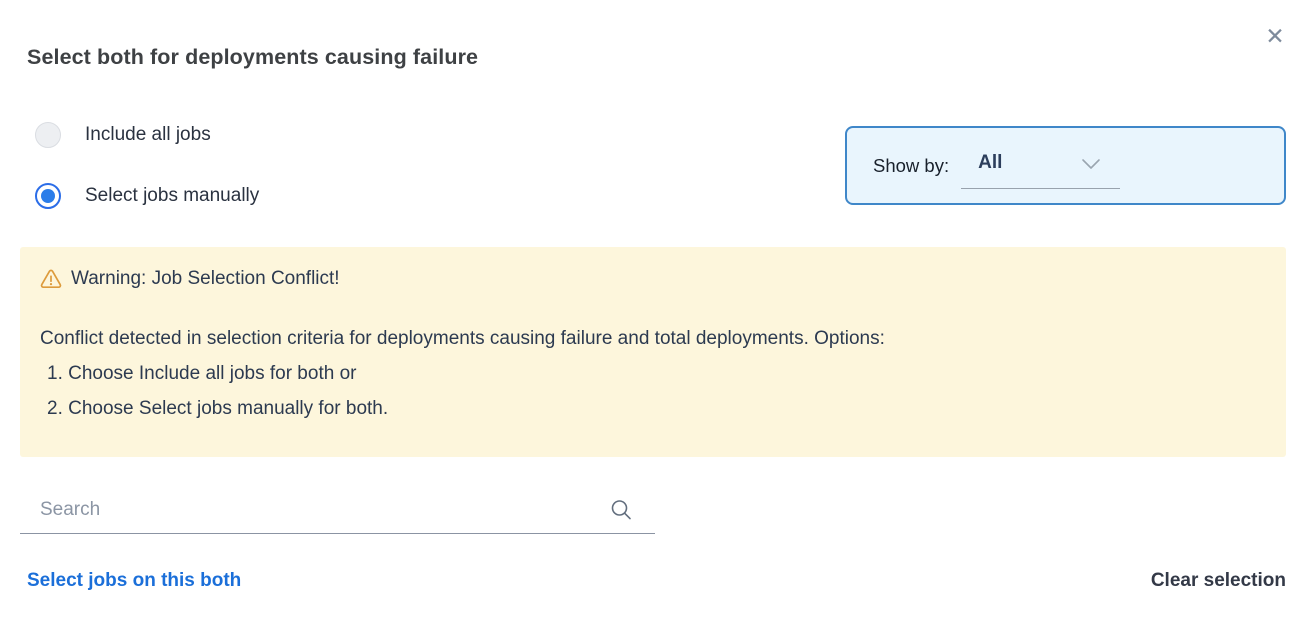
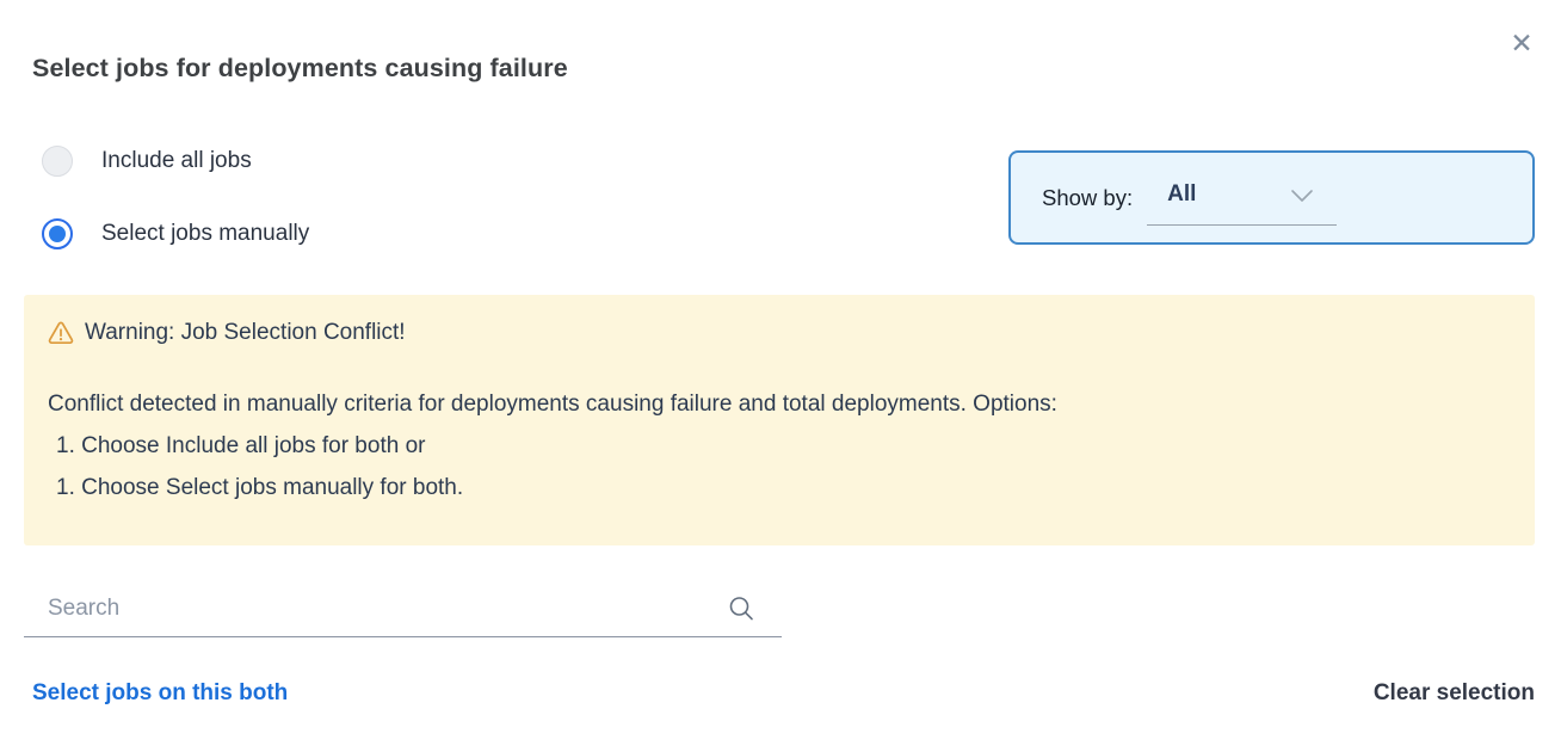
  ✕
- Select both for deployments causing failure
+ Select jobs for deployments causing failure
  Include all jobs
  Select jobs manually
  Show by:
  All
  Warning: Job Selection Conflict!
- Conflict detected in selection criteria for deployments causing failure and total deployments. Options:
+ Conflict detected in manually criteria for deployments causing failure and total deployments. Options:
  1. Choose Include all jobs for both or
- 2. Choose Select jobs manually for both.
+ 1. Choose Select jobs manually for both.
  Search
  Select jobs on this both
  Clear selection
